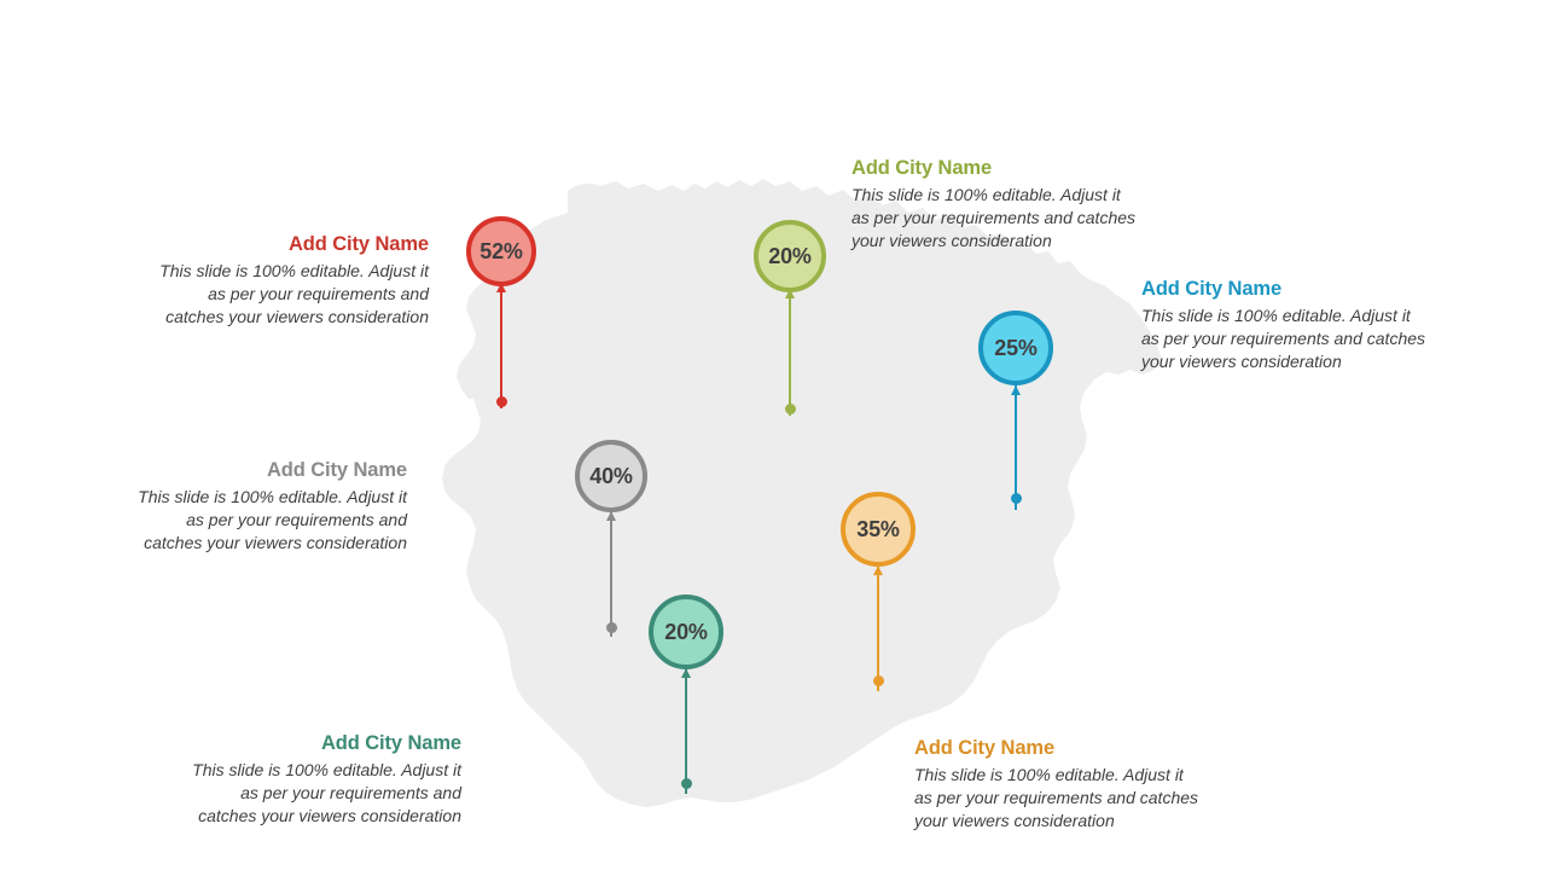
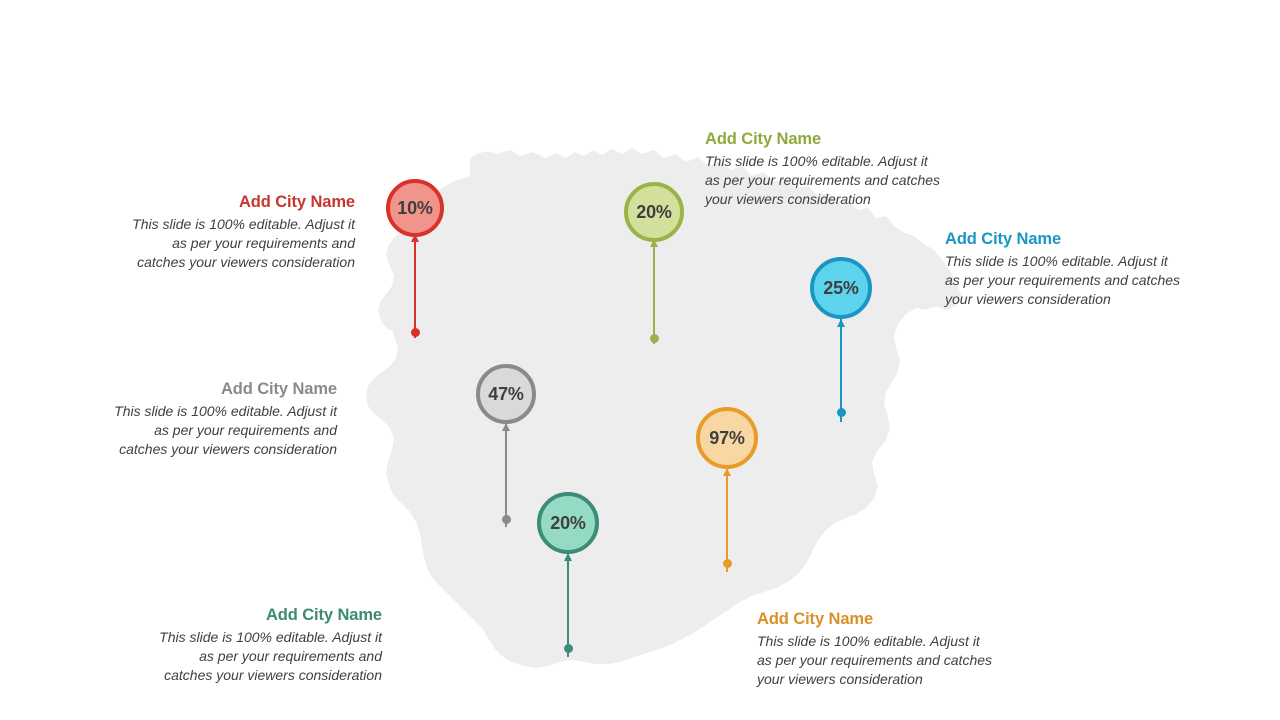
- 52%
+ 10%
  20%
  25%
- 40%
+ 47%
- 35%
+ 97%
  20%
  Add City Name
  This slide is 100% editable. Adjust it as per your requirements and catches your viewers consideration
  Add City Name
  This slide is 100% editable. Adjust it as per your requirements and catches your viewers consideration
  Add City Name
  This slide is 100% editable. Adjust it as per your requirements and catches your viewers consideration
  Add City Name
  This slide is 100% editable. Adjust it as per your requirements and catches your viewers consideration
  Add City Name
  This slide is 100% editable. Adjust it as per your requirements and catches your viewers consideration
  Add City Name
  This slide is 100% editable. Adjust it as per your requirements and catches your viewers consideration
